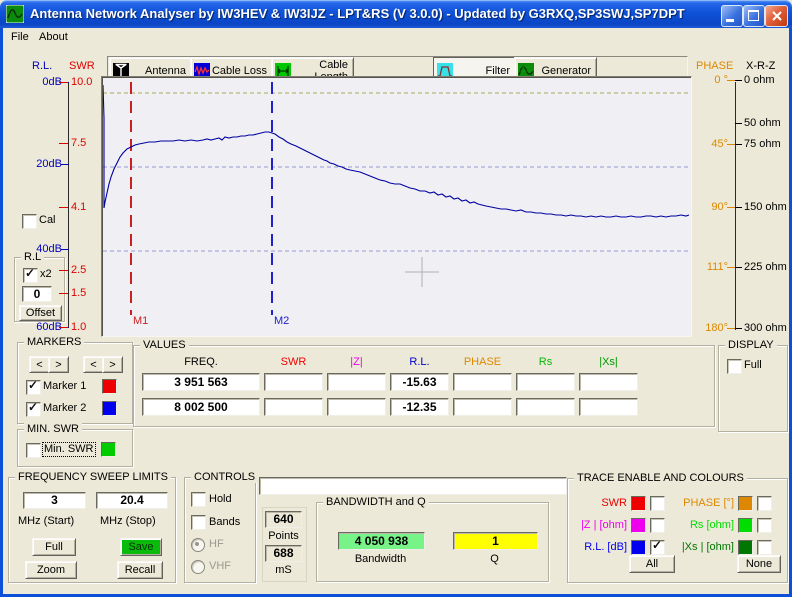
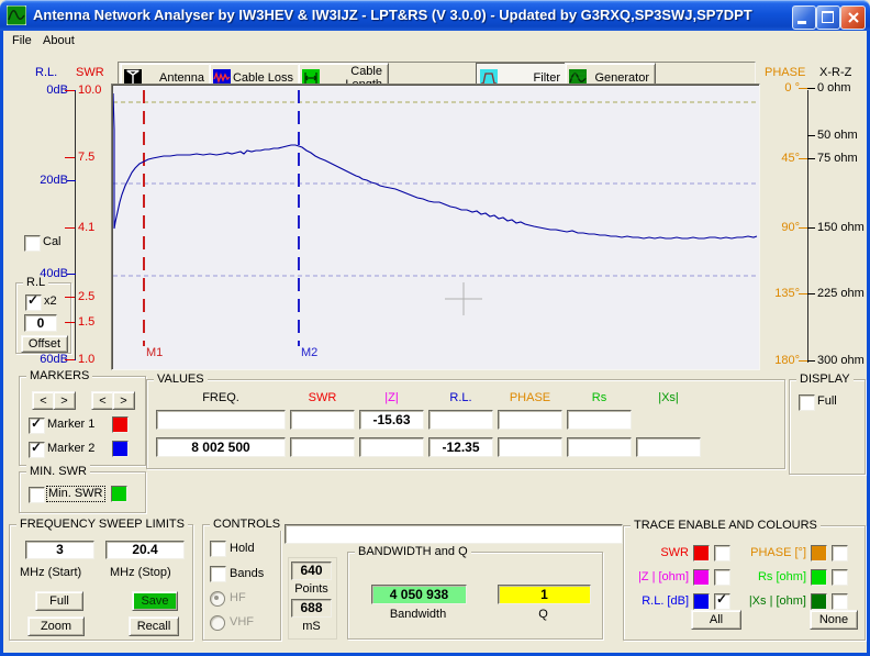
  Antenna Network Analyser by IW3HEV & IW3IJZ - LPT&RS (V 3.0.0) - Updated by G3RXQ,SP3SWJ,SP7DPT
  File
  About
  Antenna
  Cable Loss
  Filter
  Generator
  R.L.
  SWR
  Cal
  R.L
  x2
  0
  Offset
  M1
  M2
  PHASE
  X-R-Z
  MARKERS
  <
  >
  <
  >
  Marker 1
  Marker 2
  VALUES
  FREQ.
  SWR
  |Z|
  R.L.
  PHASE
  Rs
  |Xs|
- 3 951 563
  -15.63
  8 002 500
  -12.35
  DISPLAY
  Full
  MIN. SWR
  Min. SWR
  FREQUENCY SWEEP LIMITS
  3
  20.4
  MHz (Start)
  MHz (Stop)
  Full
  Save
  Zoom
  Recall
  CONTROLS
  Hold
  Bands
  HF
  VHF
  640
  Points
  688
  mS
  BANDWIDTH and Q
  4 050 938
  Bandwidth
  1
  Q
  TRACE ENABLE AND COLOURS
  SWR
  PHASE [°]
  |Z | [ohm]
  Rs [ohm]
  R.L. [dB]
  |Xs | [ohm]
  All
  None
  20dB
  40dB
  60d
  10.0
  7.5
  4.1
  2.5
  1.5
  1.0
  0 °
  0 ohm
  50 ohm
  45°
  75 ohm
  90°
  150 ohm
- 111°
+ 135°
  225 ohm
  180°
  300 ohm
